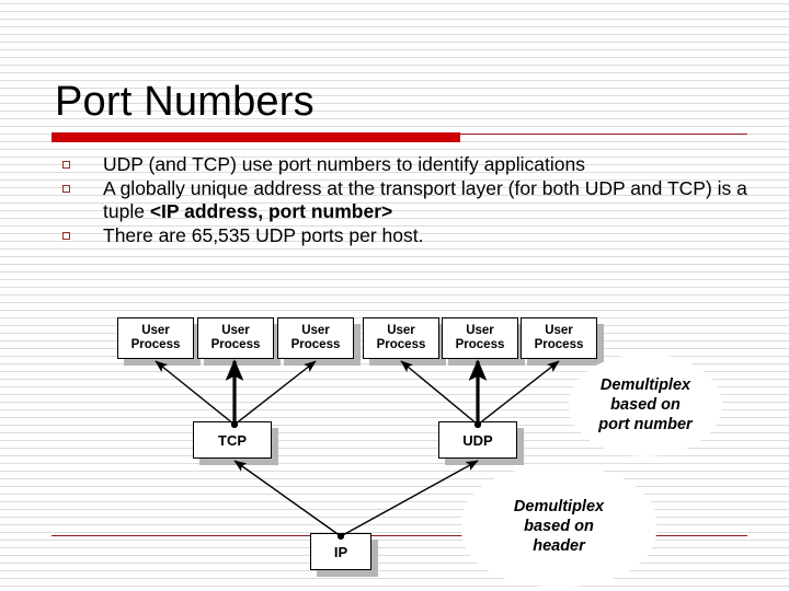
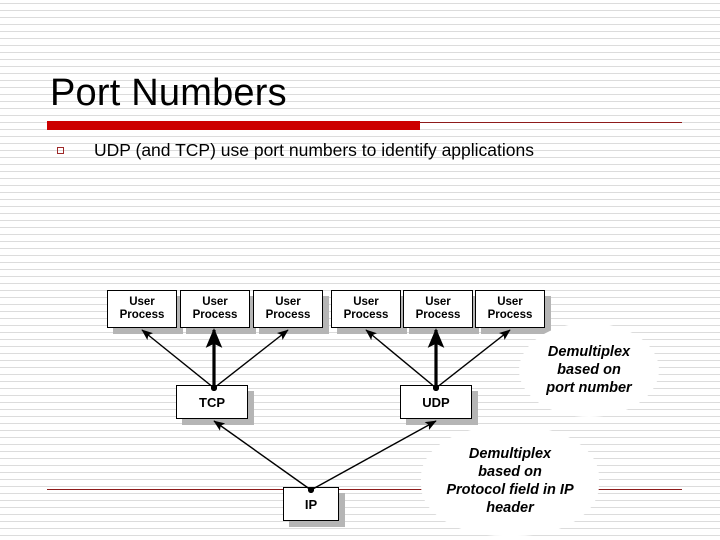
  Port Numbers
  UDP (and TCP) use port numbers to identify applications
- A globally unique address at the transport layer (for both UDP and TCP) is a tuple <IP address, port number>
- There are 65,535 UDP ports per host.
  User
  Process
  User
  Process
  User
  Process
  User
  Process
  User
  Process
  User
  Process
  TCP
  UDP
  IP
  Demultiplex
  based on
  port number
  Demultiplex
  based on
+ Protocol field in IP
  header
